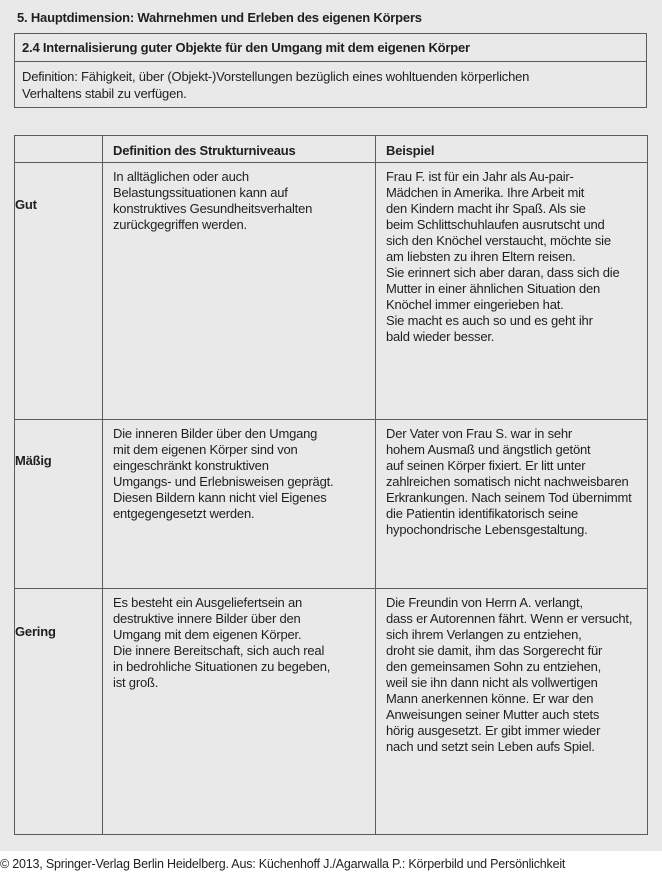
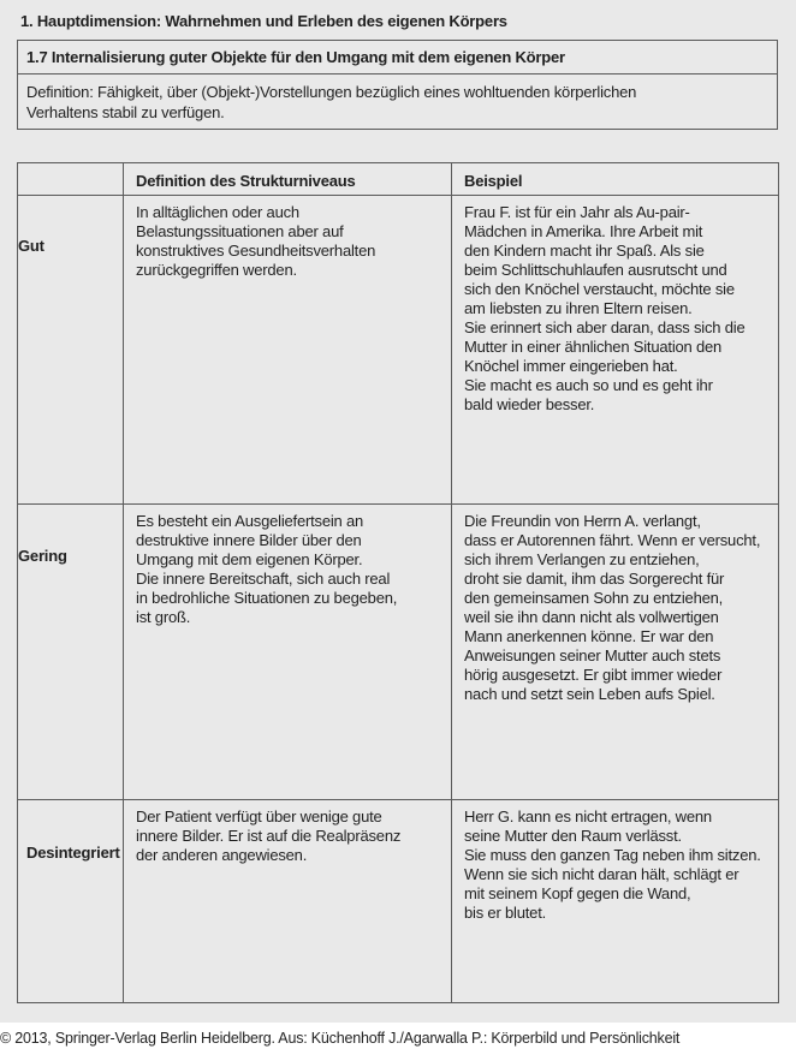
- 5. Hauptdimension: Wahrnehmen und Erleben des eigenen Körpers
+ 1. Hauptdimension: Wahrnehmen und Erleben des eigenen Körpers
- 2.4 Internalisierung guter Objekte für den Umgang mit dem eigenen Körper
+ 1.7 Internalisierung guter Objekte für den Umgang mit dem eigenen Körper
  Definition: Fähigkeit, über (Objekt-)Vorstellungen bezüglich eines wohltuenden körperlichen
  Verhaltens stabil zu verfügen.
  	Definition des Strukturniveaus	Beispiel
- Gut	In alltäglichen oder auch Belastungssituationen kann auf konstruktives Gesundheitsverhalten zurückgegriffen werden.	Frau F. ist für ein Jahr als Au-pair- Mädchen in Amerika. Ihre Arbeit mit den Kindern macht ihr Spaß. Als sie beim Schlittschuhlaufen ausrutscht und sich den Knöchel verstaucht, möchte sie am liebsten zu ihren Eltern reisen. Sie erinnert sich aber daran, dass sich die Mutter in einer ähnlichen Situation den Knöchel immer eingerieben hat. Sie macht es auch so und es geht ihr bald wieder besser.
+ Gut	In alltäglichen oder auch Belastungssituationen aber auf konstruktives Gesundheitsverhalten zurückgegriffen werden.	Frau F. ist für ein Jahr als Au-pair- Mädchen in Amerika. Ihre Arbeit mit den Kindern macht ihr Spaß. Als sie beim Schlittschuhlaufen ausrutscht und sich den Knöchel verstaucht, möchte sie am liebsten zu ihren Eltern reisen. Sie erinnert sich aber daran, dass sich die Mutter in einer ähnlichen Situation den Knöchel immer eingerieben hat. Sie macht es auch so und es geht ihr bald wieder besser.
- Mäßig	Die inneren Bilder über den Umgang mit dem eigenen Körper sind von eingeschränkt konstruktiven Umgangs- und Erlebnisweisen geprägt. Diesen Bildern kann nicht viel Eigenes entgegengesetzt werden.	Der Vater von Frau S. war in sehr hohem Ausmaß und ängstlich getönt auf seinen Körper fixiert. Er litt unter zahlreichen somatisch nicht nachweisbaren Erkrankungen. Nach seinem Tod übernimmt die Patientin identifikatorisch seine hypochondrische Lebensgestaltung.
  Gering	Es besteht ein Ausgeliefertsein an destruktive innere Bilder über den Umgang mit dem eigenen Körper. Die innere Bereitschaft, sich auch real in bedrohliche Situationen zu begeben, ist groß.	Die Freundin von Herrn A. verlangt, dass er Autorennen fährt. Wenn er versucht, sich ihrem Verlangen zu entziehen, droht sie damit, ihm das Sorgerecht für den gemeinsamen Sohn zu entziehen, weil sie ihn dann nicht als vollwertigen Mann anerkennen könne. Er war den Anweisungen seiner Mutter auch stets hörig ausgesetzt. Er gibt immer wieder nach und setzt sein Leben aufs Spiel.
+ Desintegriert	Der Patient verfügt über wenige gute innere Bilder. Er ist auf die Realpräsenz der anderen angewiesen.	Herr G. kann es nicht ertragen, wenn seine Mutter den Raum verlässt. Sie muss den ganzen Tag neben ihm sitzen. Wenn sie sich nicht daran hält, schlägt er mit seinem Kopf gegen die Wand, bis er blutet.
  © 2013, Springer-Verlag Berlin Heidelberg. Aus: Küchenhoff J./Agarwalla P.: Körperbild und Persönlichkeit
